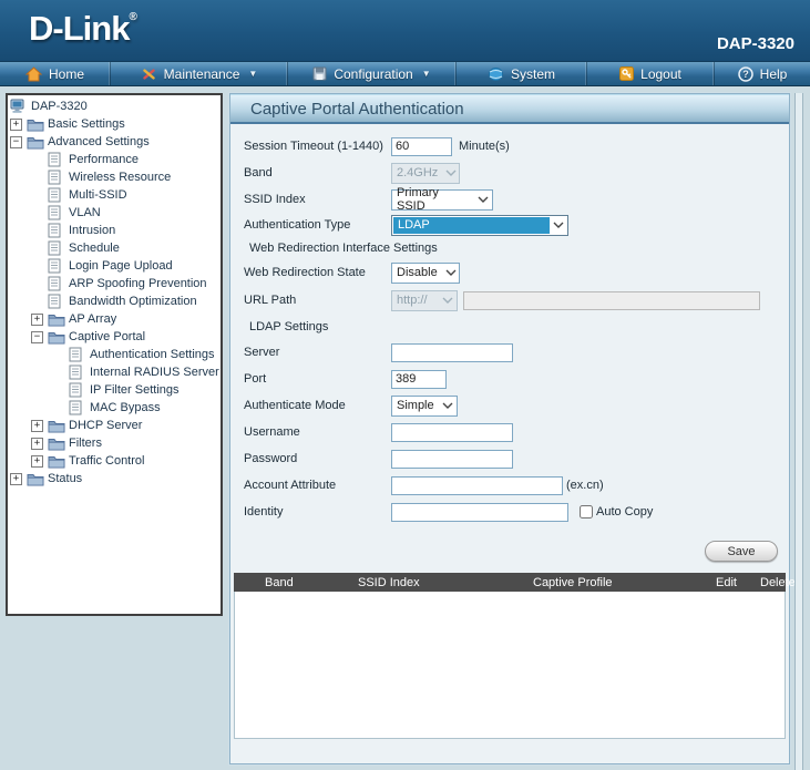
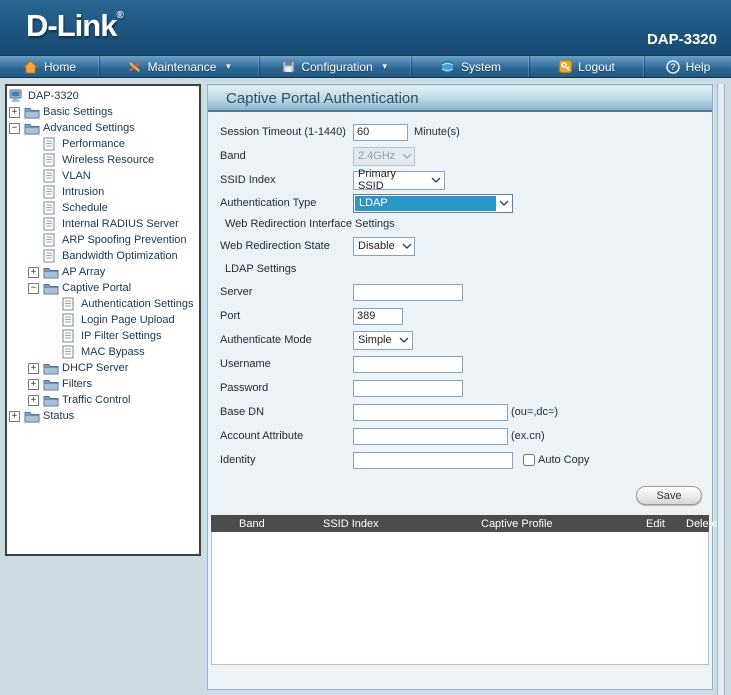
  D-Link®
  DAP-3320
  Home
  Maintenance
  ▼
  Configuration
  ▼
  System
  Logout
  ?
  Help
  DAP-3320
  +
  Basic Settings
  −
  Advanced Settings
  Performance
  Wireless Resource
- Multi-SSID
  VLAN
  Intrusion
  Schedule
- Login Page Upload
+ Internal RADIUS Server
  ARP Spoofing Prevention
  Bandwidth Optimization
  +
  AP Array
  −
  Captive Portal
  Authentication Settings
- Internal RADIUS Server
+ Login Page Upload
  IP Filter Settings
  MAC Bypass
  +
  DHCP Server
  +
  Filters
  +
  Traffic Control
  +
  Status
  Captive Portal Authentication
  Session Timeout (1-1440)
  60
  Minute(s)
  Band
  2.4GHz
  SSID Index
  Primary SSID
  Authentication Type
  LDAP
  Web Redirection Interface Settings
  Web Redirection State
  Disable
- URL Path
- http://
  LDAP Settings
  Server
  Port
  389
  Authenticate Mode
  Simple
  Username
  Password
+ Base DN
+ (ou=,dc=)
  Account Attribute
  (ex.cn)
  Identity
  Auto Copy
  Save
  Band
  SSID Index
  Captive Profile
  Edit
  Delete
